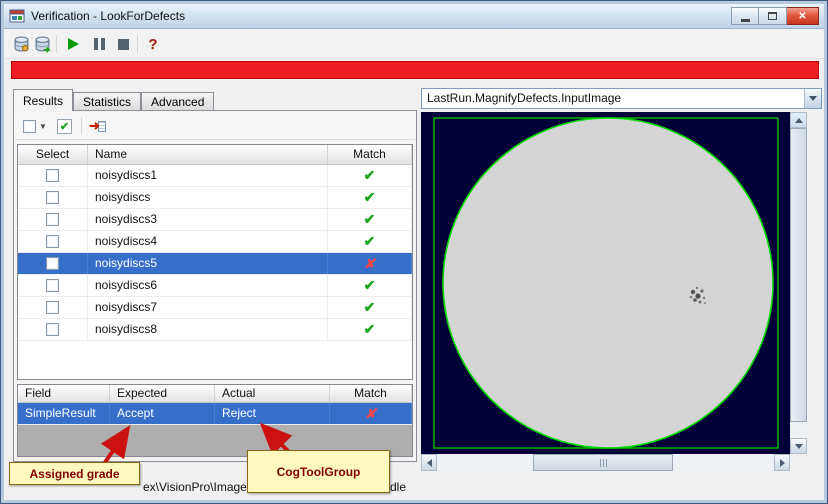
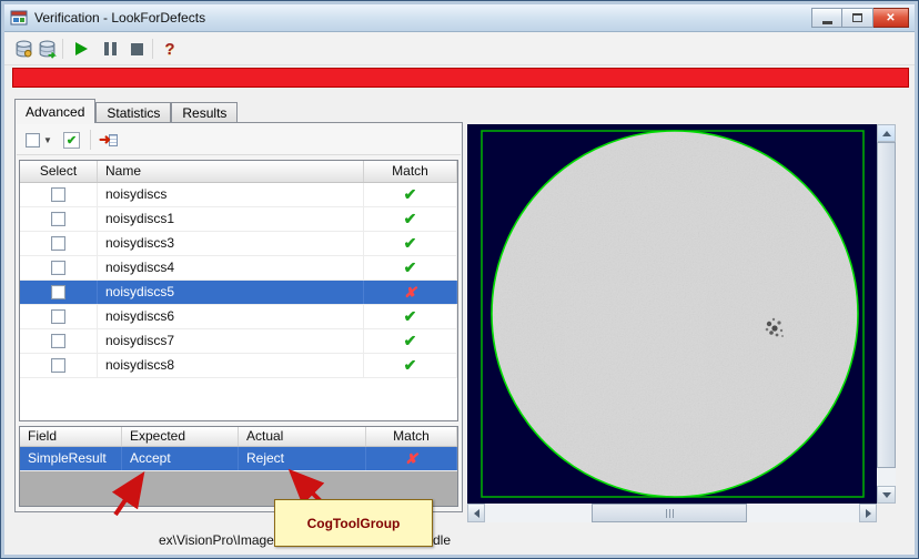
  Verification - LookForDefects
  ✕
  ?
- Results
+ Advanced
  Statistics
- Advanced
+ Results
  ▼
  ✔
  ➜
  Select
  Name
  Match
- noisydiscs1
+ noisydiscs
  ✔
- noisydiscs
+ noisydiscs1
  ✔
  noisydiscs3
  ✔
  noisydiscs4
  ✔
  noisydiscs5
  ✘
  noisydiscs6
  ✔
  noisydiscs7
  ✔
  noisydiscs8
  ✔
  Field
  Expected
  Actual
  Match
  SimpleResult
  Accept
  Reject
  ✘
  ex\VisionPro\Image
  dle
- LastRun.MagnifyDefects.InputImage
- Assigned grade
  CogToolGroup
